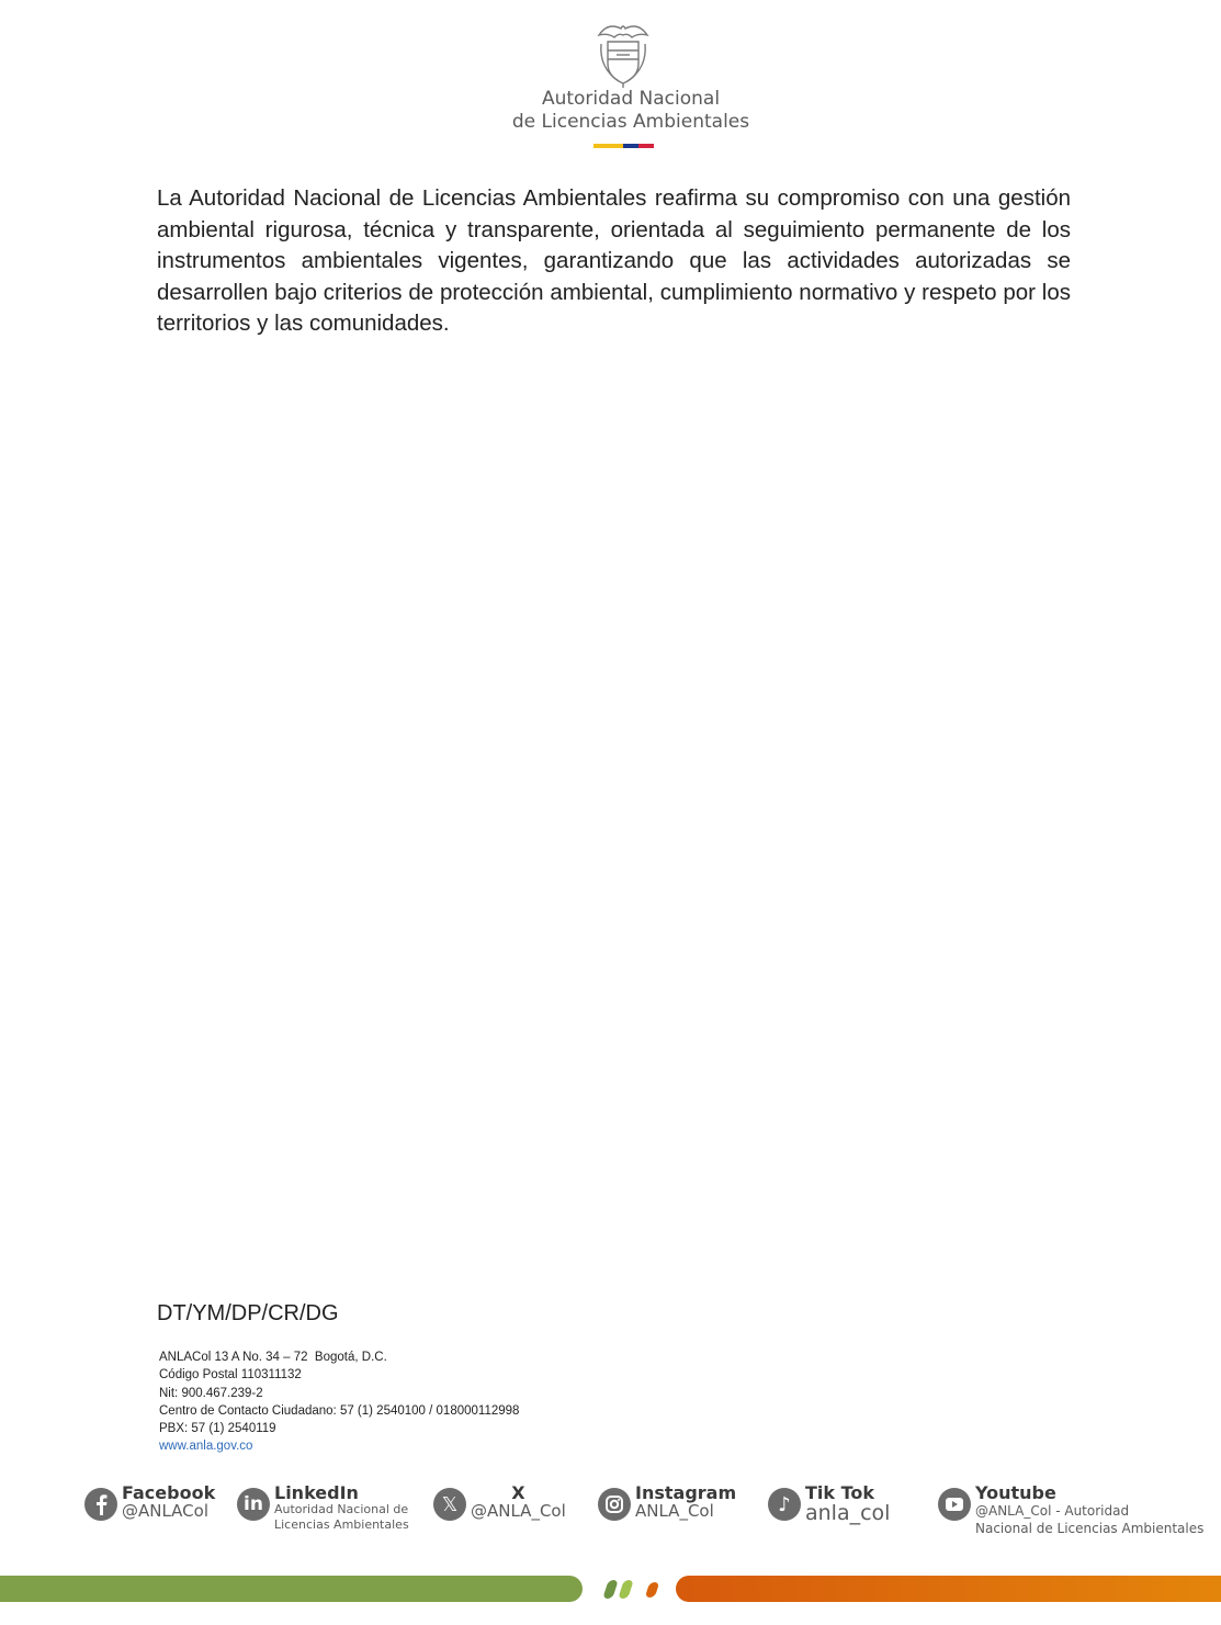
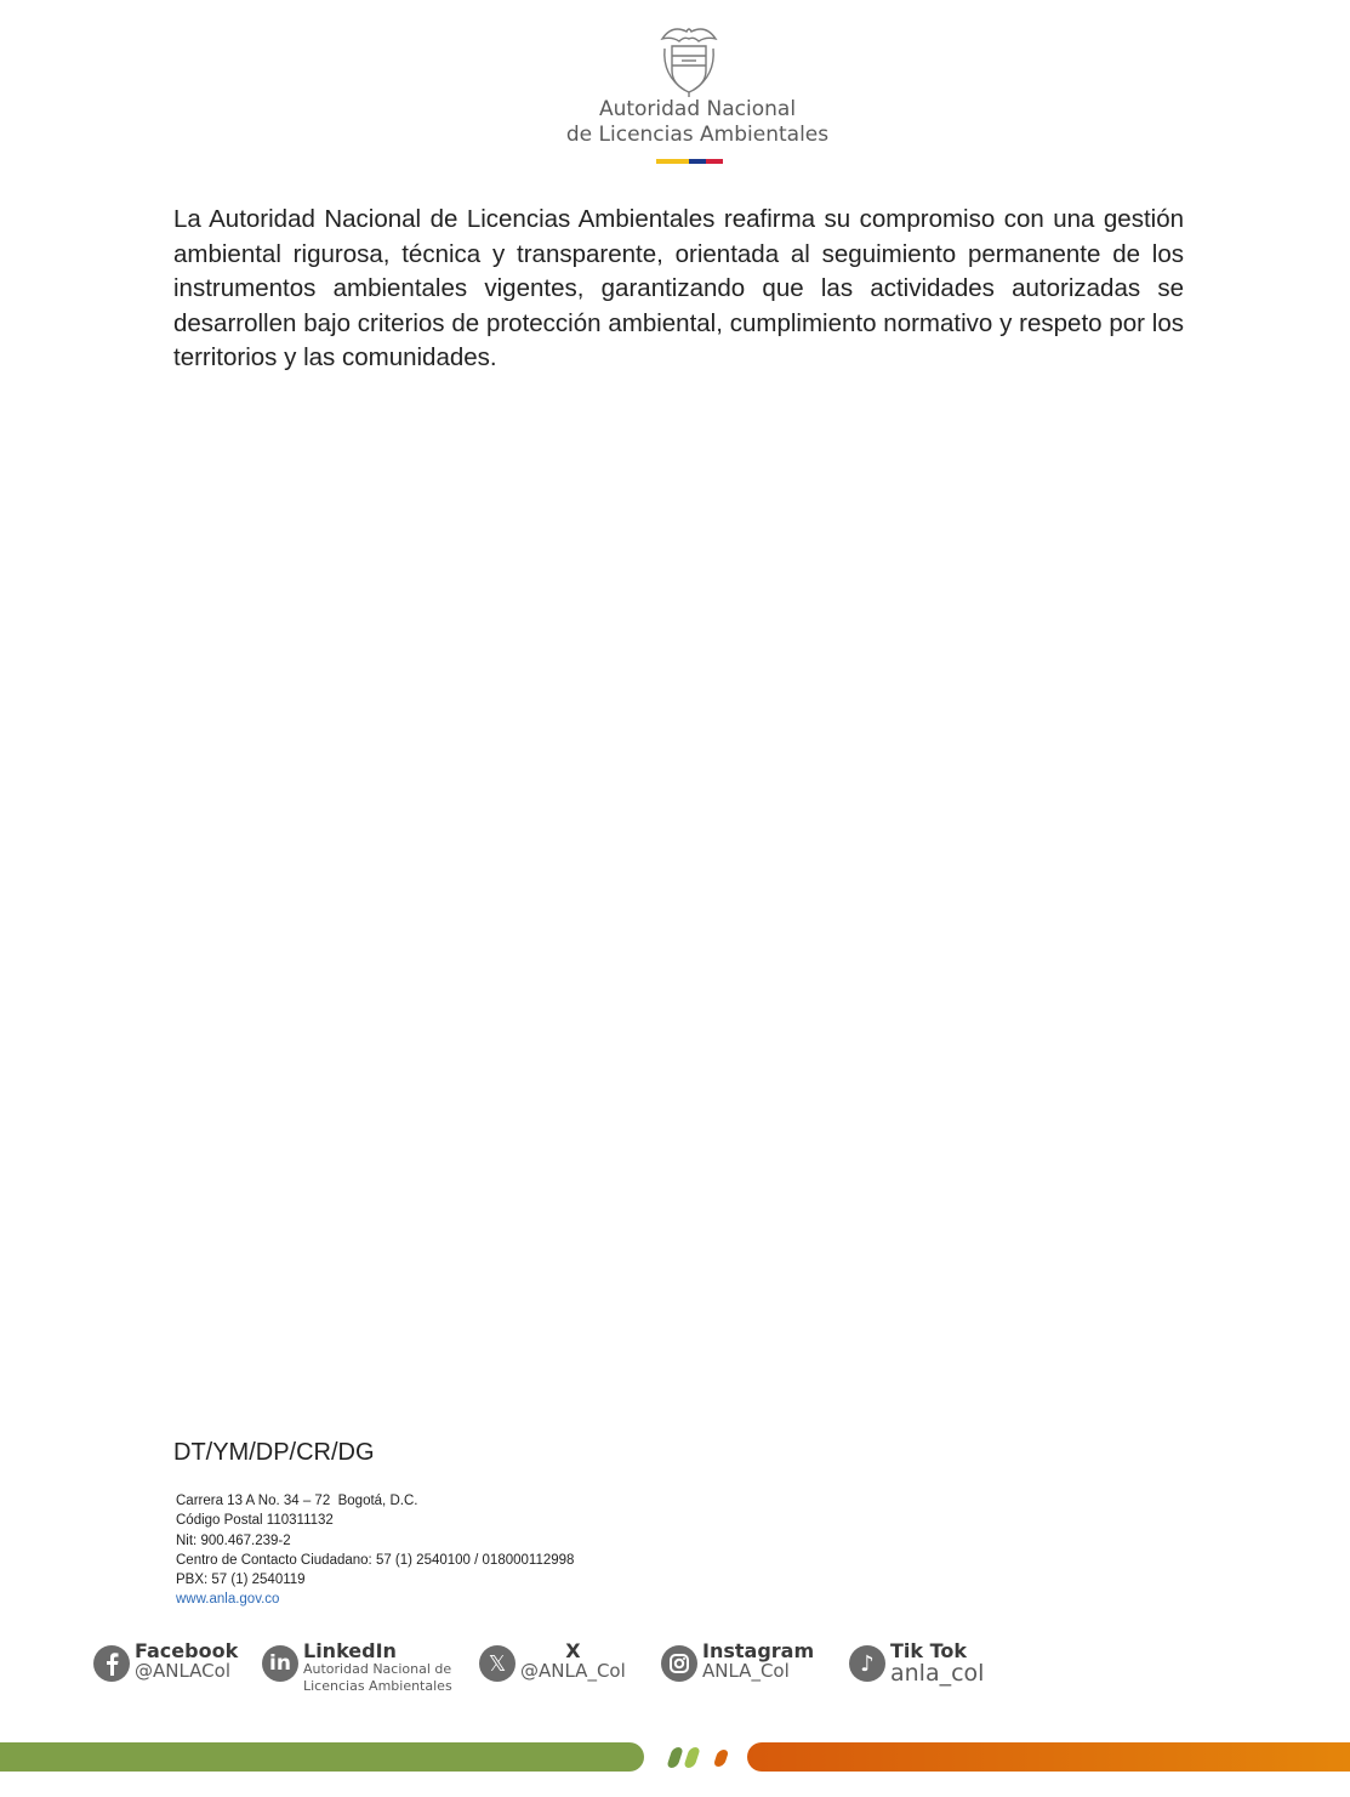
  Autoridad Nacional
  de Licencias Ambientales
  La Autoridad Nacional de Licencias Ambientales reafirma su compromiso con una gestión ambiental rigurosa, técnica y transparente, orientada al seguimiento permanente de los instrumentos ambientales vigentes, garantizando que las actividades autorizadas se desarrollen bajo criterios de protección ambiental, cumplimiento normativo y respeto por los territorios y las comunidades.
  DT/YM/DP/CR/DG
- ANLACol 13 A No. 34 – 72 Bogotá, D.C.
+ Carrera 13 A No. 34 – 72 Bogotá, D.C.
  Código Postal 110311132
  Nit: 900.467.239-2
  Centro de Contacto Ciudadano: 57 (1) 2540100 / 018000112998
  PBX: 57 (1) 2540119
  www.anla.gov.co
  Facebook
  @ANLACol
  in
  LinkedIn
  Autoridad Nacional de
  Licencias Ambientales
  𝕏
  X
  @ANLA_Col
  Instagram
  ANLA_Col
  ♪
  Tik Tok
  anla_col
- Youtube
- @ANLA_Col - Autoridad
- Nacional de Licencias Ambientales
